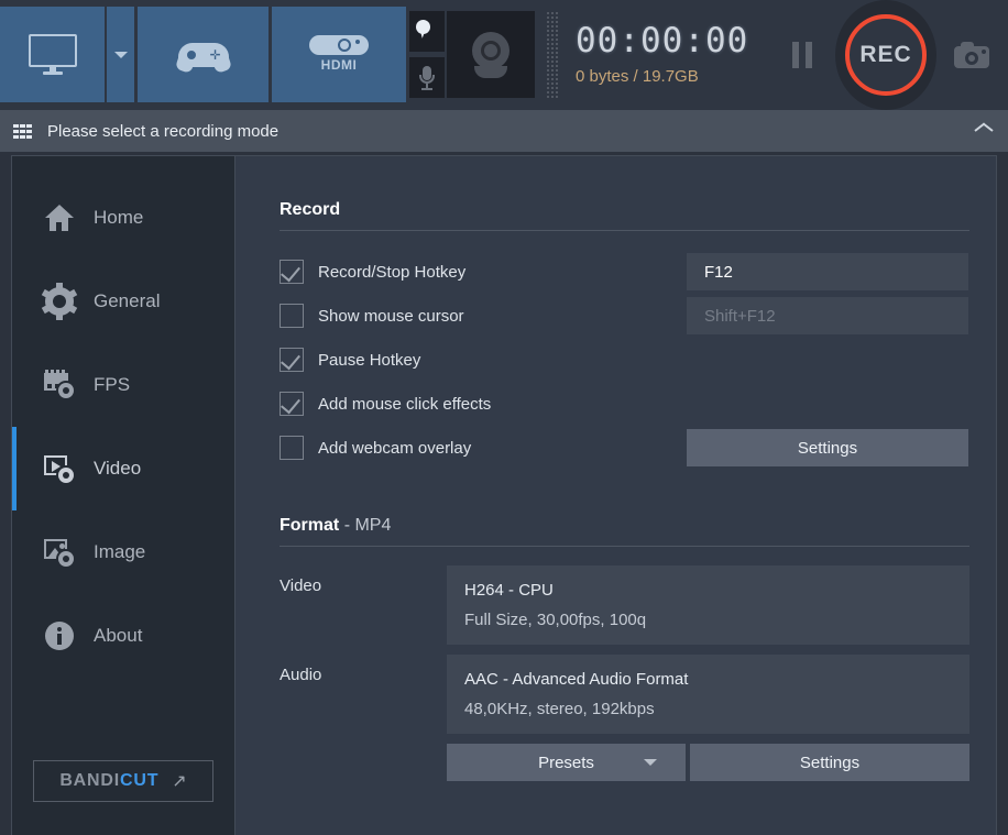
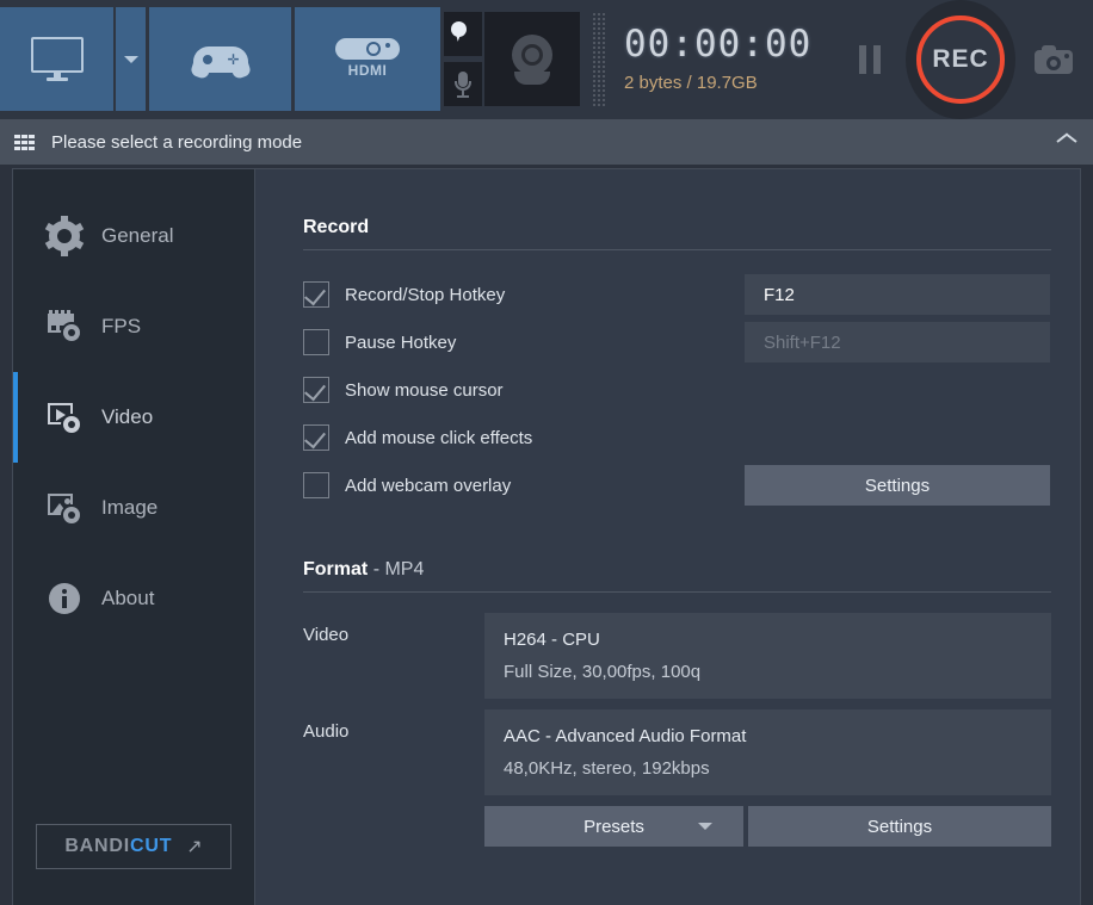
  ✛
  HDMI
  00:00:00
- 0 bytes / 19.7GB
+ 2 bytes / 19.7GB
  REC
  Please select a recording mode
- Home
  General
  FPS
  Video
  Image
  About
  BANDI
  CUT
  ↗
  Record
  Record/Stop Hotkey
  F12
- Show mouse cursor
+ Pause Hotkey
  Shift+F12
- Pause Hotkey
+ Show mouse cursor
  Add mouse click effects
  Add webcam overlay
  Settings
  Format - MP4
  Video
  H264 - CPU
  Full Size, 30,00fps, 100q
  Audio
  AAC - Advanced Audio Format
  48,0KHz, stereo, 192kbps
  Presets
  Settings
